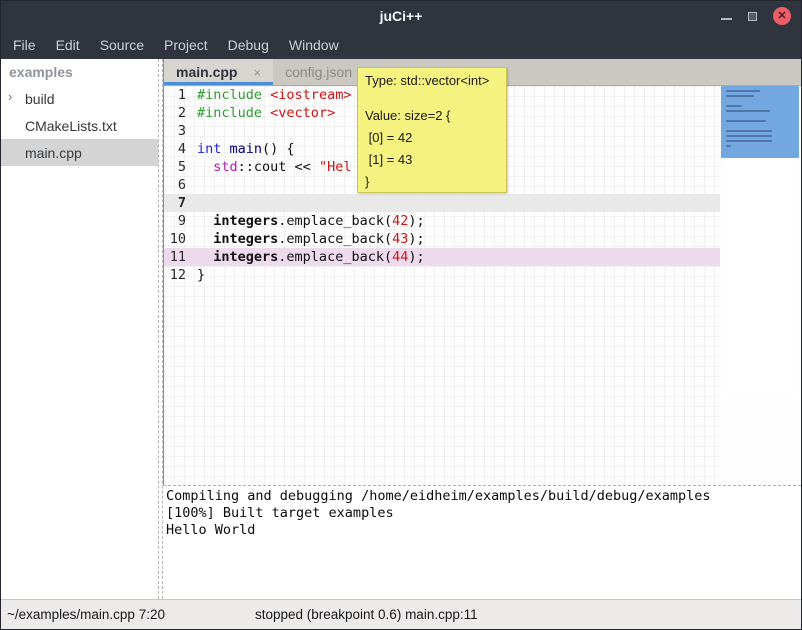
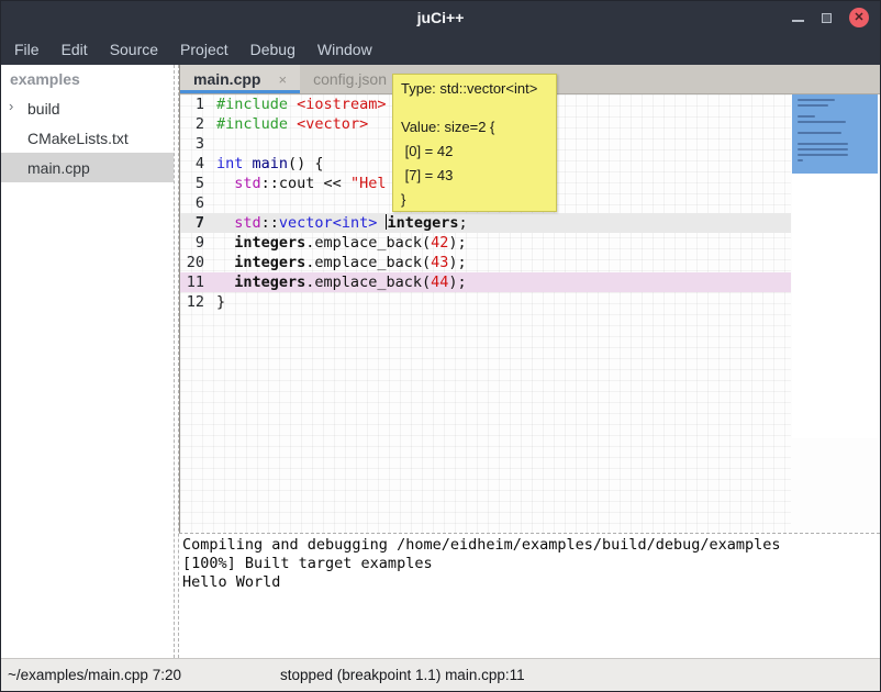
  juCi++
  ✕
  File
  Edit
  Source
  Project
  Debug
  Window
  examples
  ›
  build
  CMakeLists.txt
  main.cpp
  main.cpp
  ×
  config.json
  1
  #include <iostream>
  2
  #include <vector>
  3
  4
  int main() {
  5
  std::cout << "Hel
  6
  7
+ std::vector<int> integers;
  9
  integers.emplace_back(42);
- 10
+ 20
  integers.emplace_back(43);
  11
  integers.emplace_back(44);
  12
  }
  Compiling and debugging /home/eidheim/examples/build/debug/examples
  [100%] Built target examples
  Hello World
  ~/examples/main.cpp 7:20
- stopped (breakpoint 0.6) main.cpp:11
+ stopped (breakpoint 1.1) main.cpp:11
  Type: std::vector<int>
  Value: size=2 {
  [0] = 42
- [1] = 43
+ [7] = 43
  }
